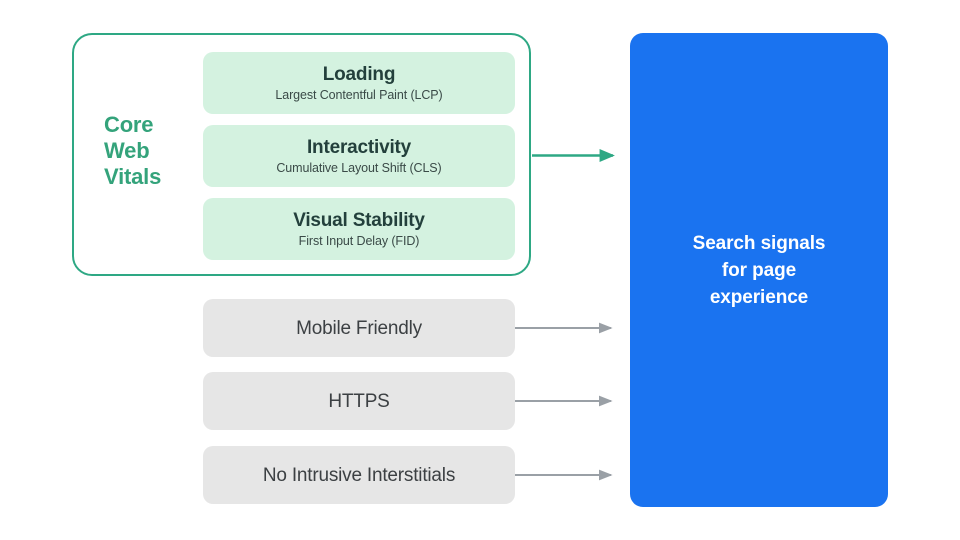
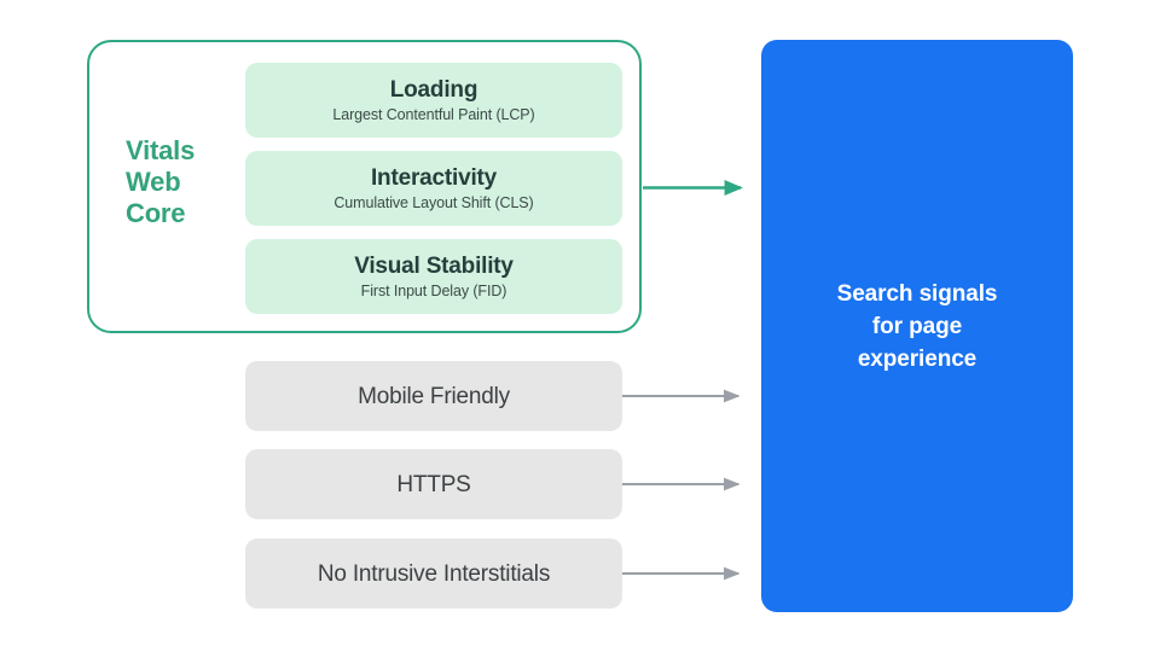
- Core
+ Vitals
  Web
- Vitals
+ Core
  Loading
  Largest Contentful Paint (LCP)
  Interactivity
  Cumulative Layout Shift (CLS)
  Visual Stability
  First Input Delay (FID)
  Mobile Friendly
  HTTPS
  No Intrusive Interstitials
  Search signals
  for page
  experience
